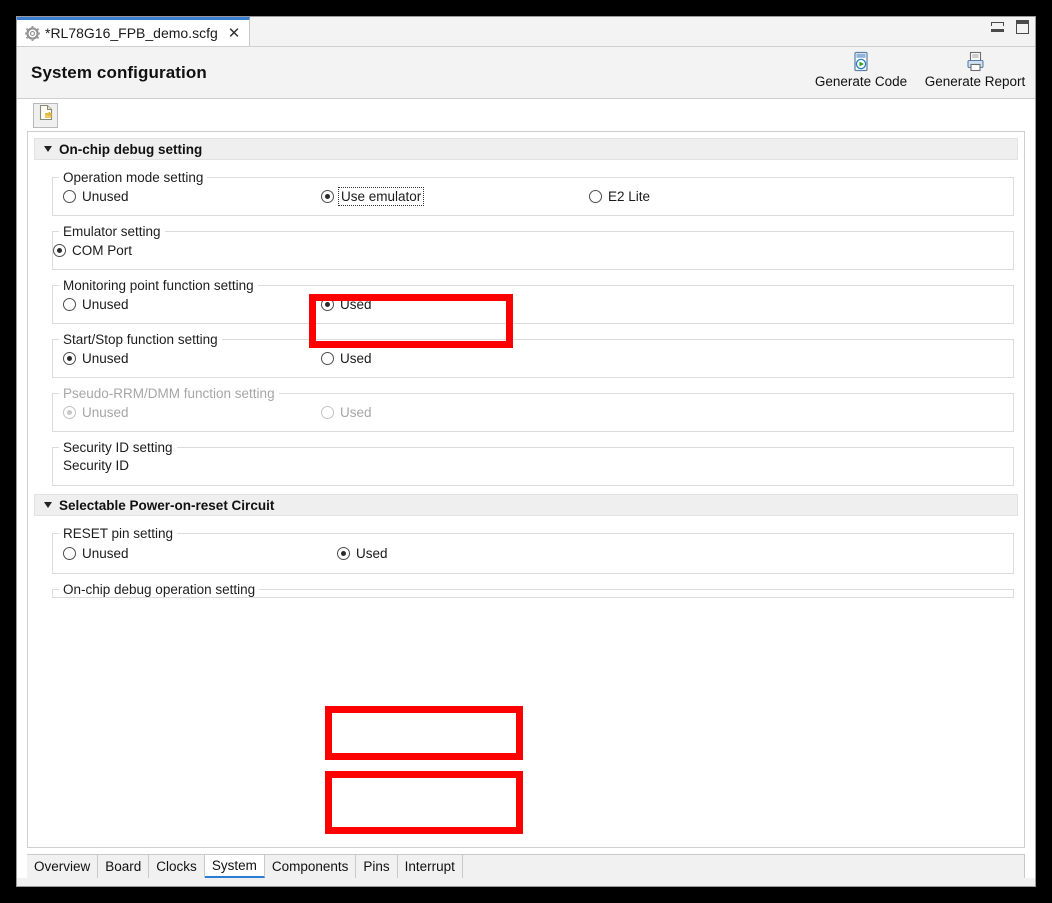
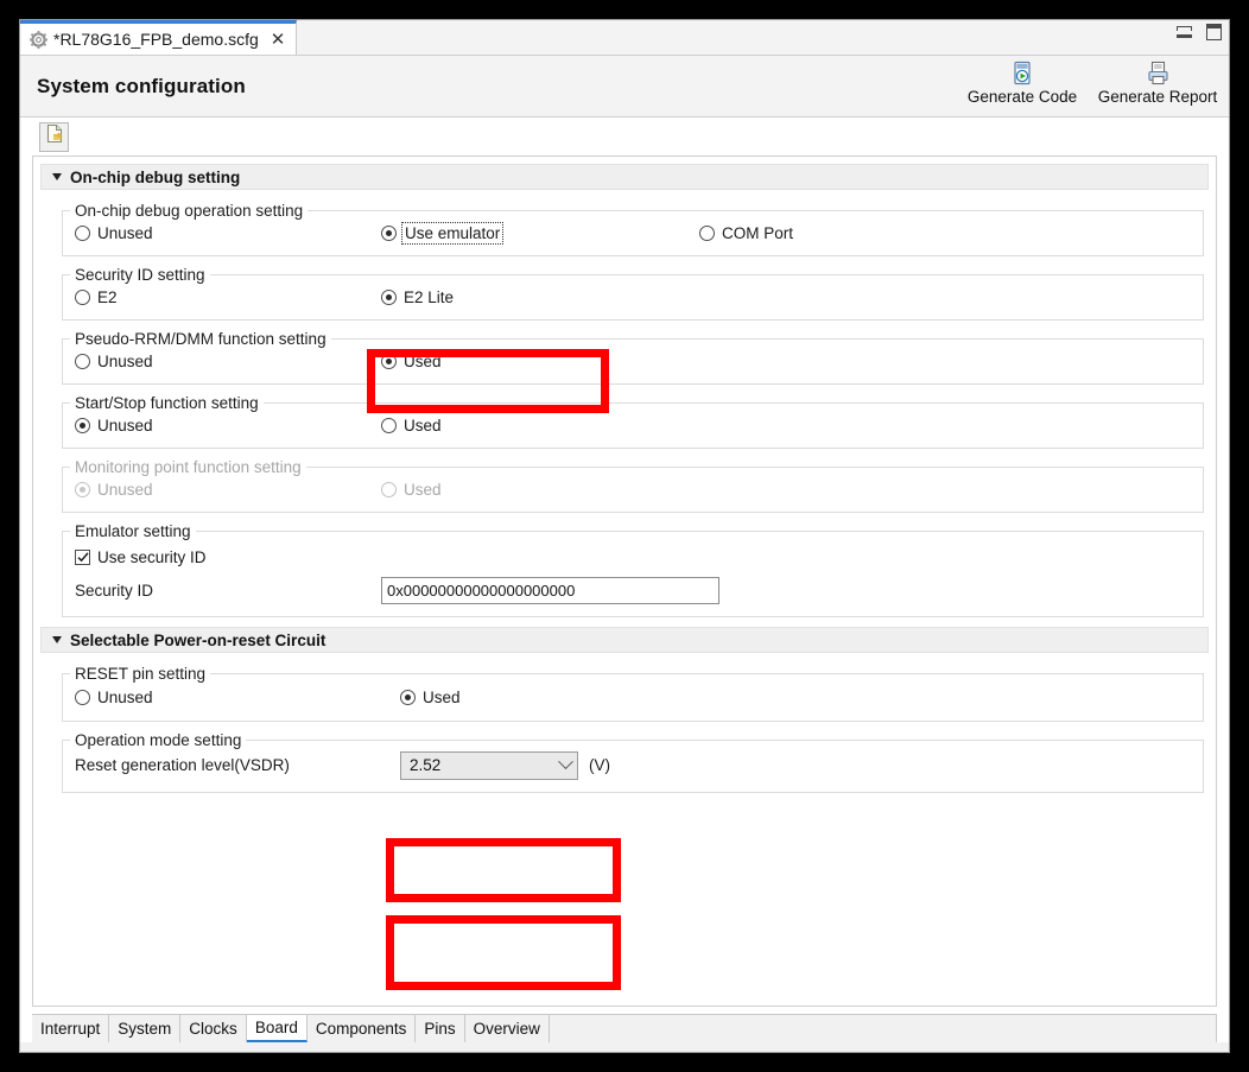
  *RL78G16_FPB_demo.scfg
  ✕
  System configuration
  Generate Code
  Generate Report
  On-chip debug setting
- Operation mode setting
+ On-chip debug operation setting
  Unused
  Use emulator
- E2 Lite
+ COM Port
- Emulator setting
+ Security ID setting
+ E2
- COM Port
+ E2 Lite
- Monitoring point function setting
+ Pseudo-RRM/DMM function setting
  Unused
  Used
  Start/Stop function setting
  Unused
  Used
- Pseudo-RRM/DMM function setting
+ Monitoring point function setting
  Unused
  Used
- Security ID setting
+ Emulator setting
+ Use security ID
  Security ID
+ 0x00000000000000000000
  Selectable Power-on-reset Circuit
  RESET pin setting
  Unused
  Used
- On-chip debug operation setting
+ Operation mode setting
+ Reset generation level(VSDR)
+ 2.52
+ (V)
- Overview
+ Interrupt
- Board
+ System
  Clocks
- System
+ Board
  Components
  Pins
- Interrupt
+ Overview
